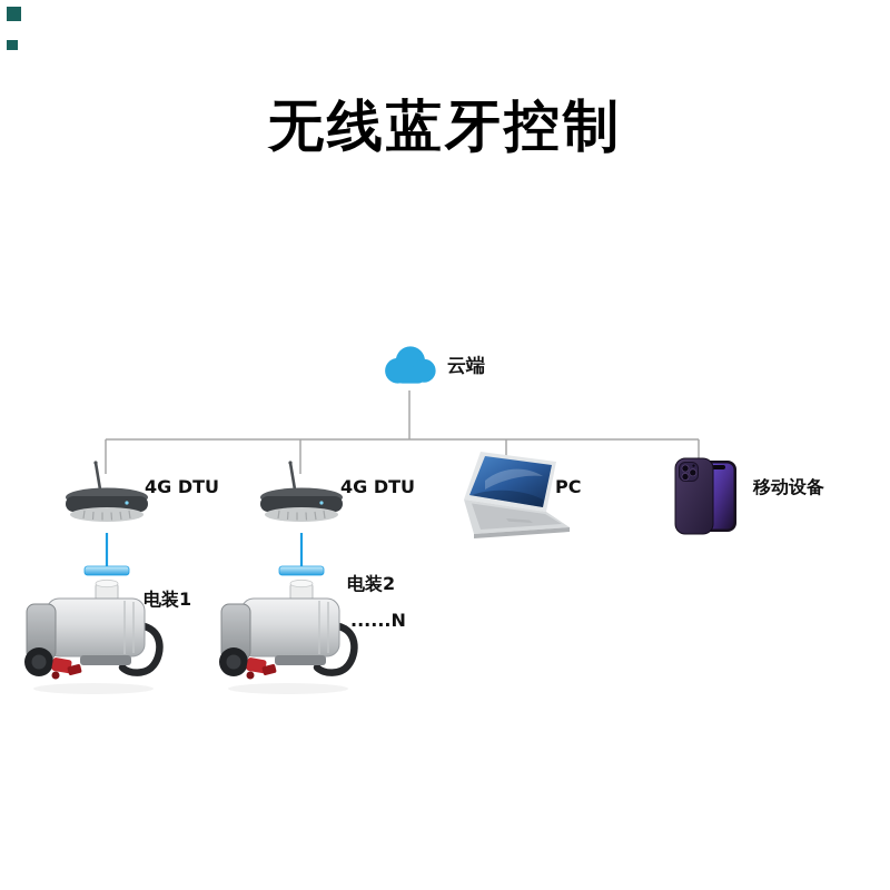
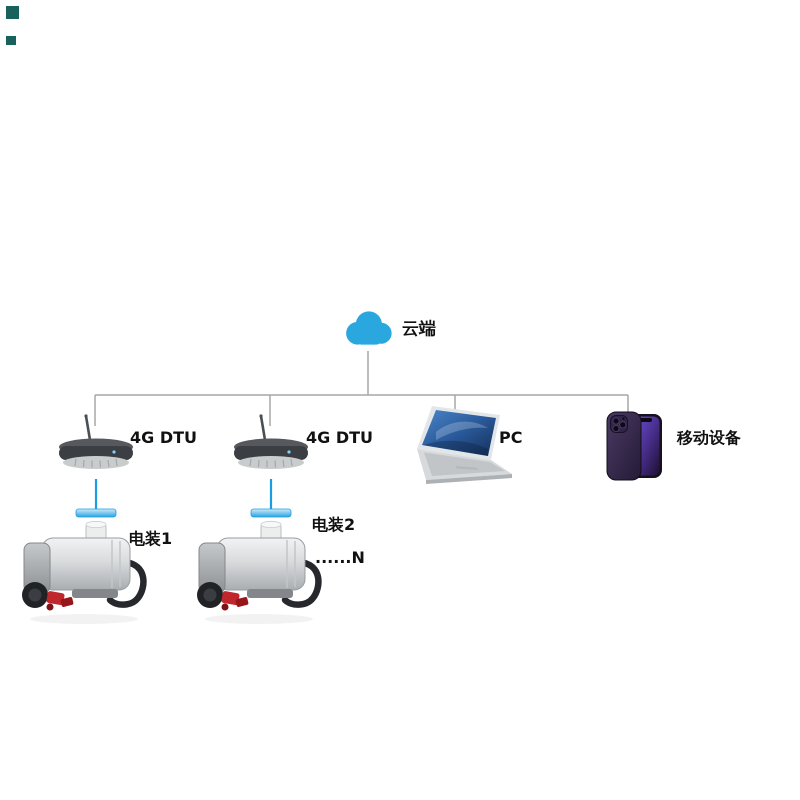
- 无线蓝牙控制
  云端
  4G DTU
  4G DTU
  PC
  移动设备
  电装1
  电装2
  ......N
